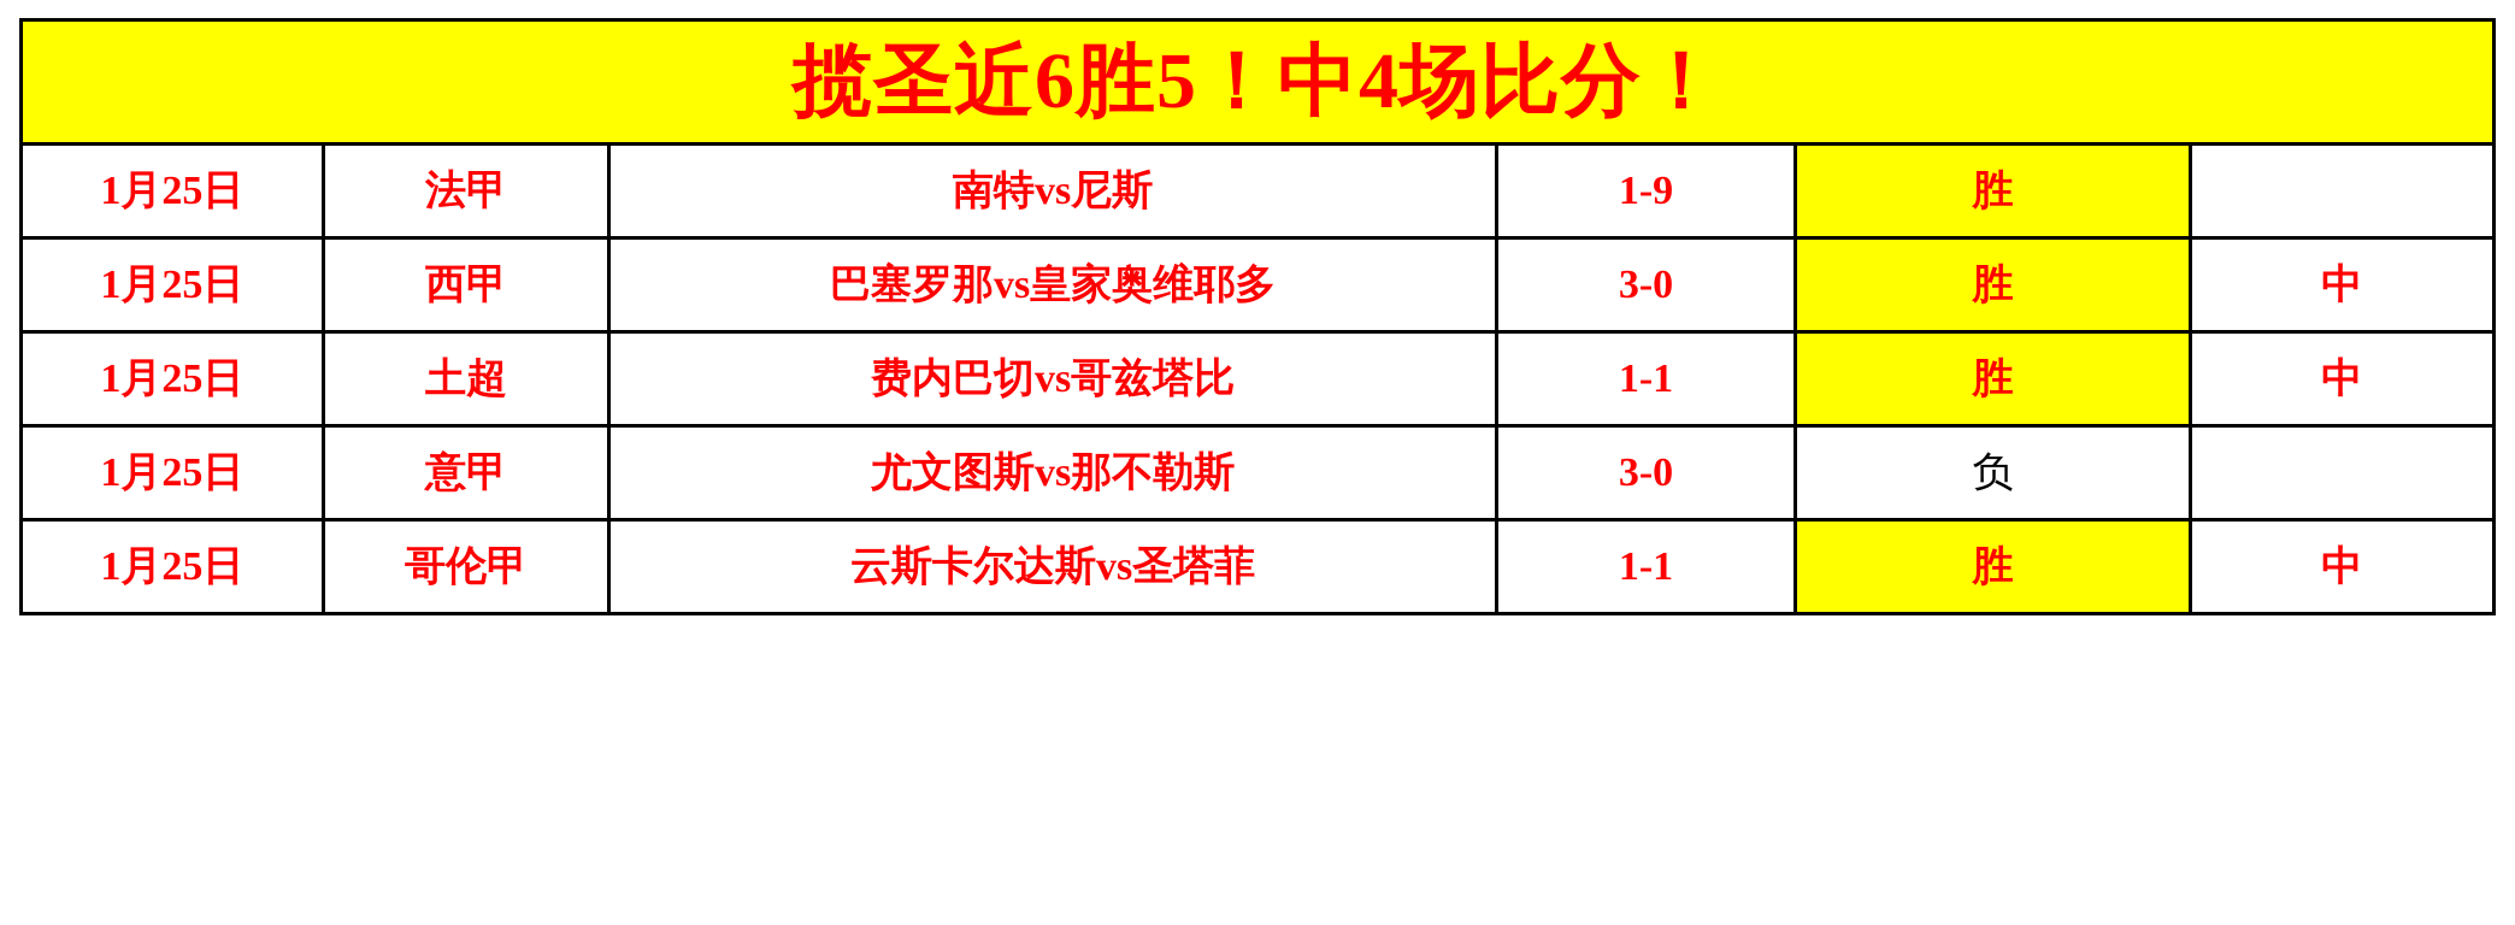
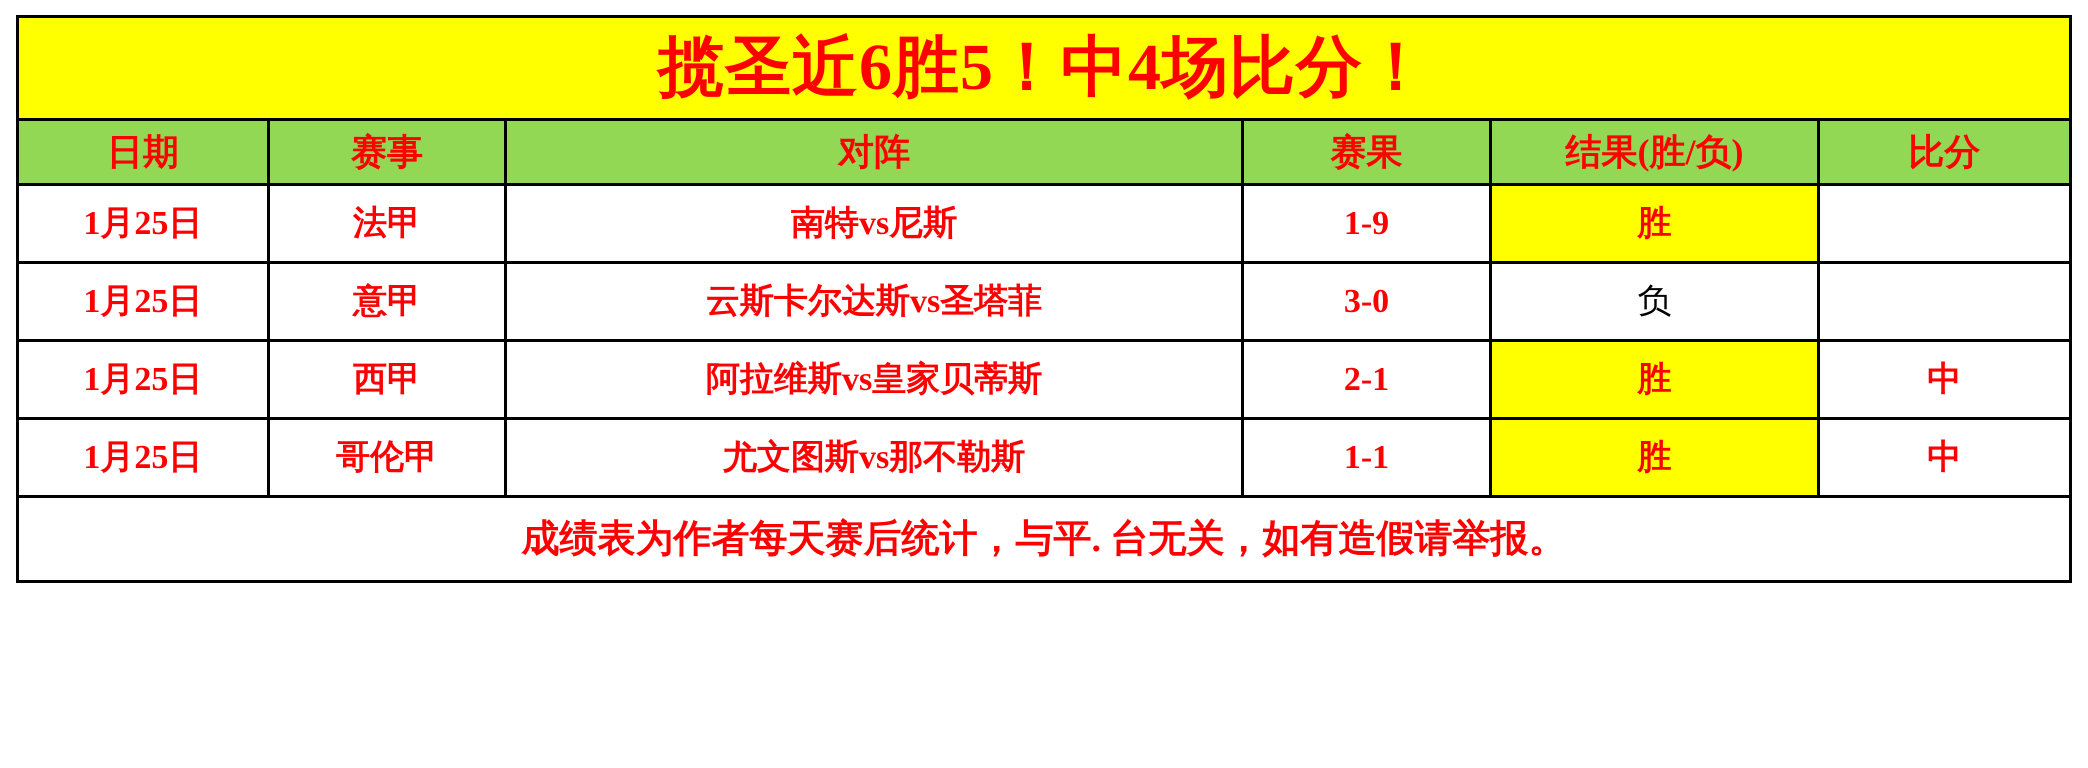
  揽圣近6胜5！中4场比分！
+ 日期	赛事	对阵	赛果	结果(胜/负)	比分
  1月25日	法甲	南特vs尼斯	1-9	胜
- 1月25日	西甲	巴塞罗那vs皇家奥维耶多	3-0	胜	中
- 1月25日	土超	费内巴切vs哥兹塔比	1-1	胜	中
- 1月25日	意甲	尤文图斯vs那不勒斯	3-0	负
+ 1月25日	意甲	云斯卡尔达斯vs圣塔菲	3-0	负
+ 1月25日	西甲	阿拉维斯vs皇家贝蒂斯	2-1	胜	中
- 1月25日	哥伦甲	云斯卡尔达斯vs圣塔菲	1-1	胜	中
+ 1月25日	哥伦甲	尤文图斯vs那不勒斯	1-1	胜	中
+ 成绩表为作者每天赛后统计，与平. 台无关，如有造假请举报。
